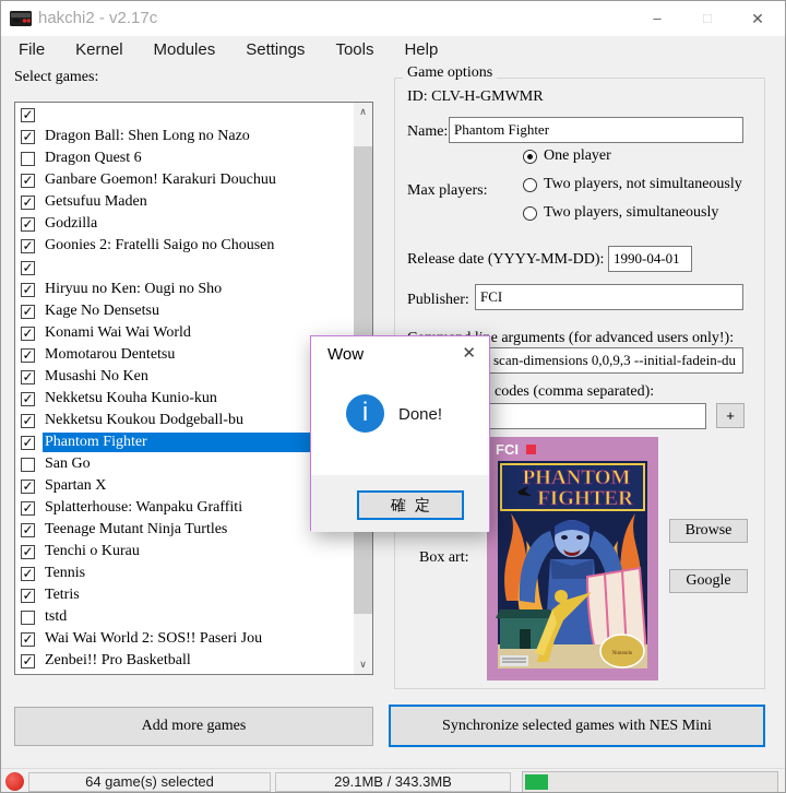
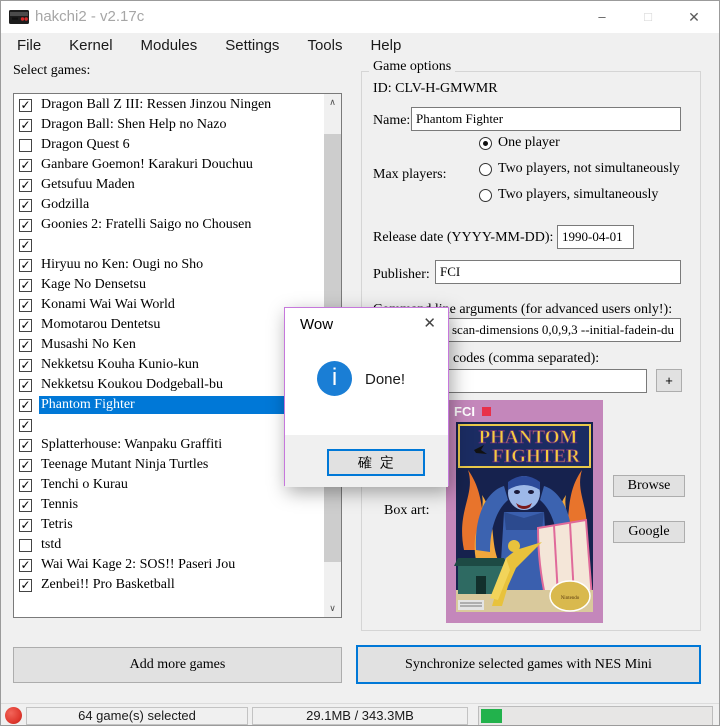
  hakchi2 - v2.17c
  –
  □
  ✕
  File
  Kernel
  Modules
  Settings
  Tools
  Help
  Select games:
  ✓
+ Dragon Ball Z III: Ressen Jinzou Ningen
  ✓
- Dragon Ball: Shen Long no Nazo
+ Dragon Ball: Shen Help no Nazo
  Dragon Quest 6
  ✓
  Ganbare Goemon! Karakuri Douchuu
  ✓
  Getsufuu Maden
  ✓
  Godzilla
  ✓
  Goonies 2: Fratelli Saigo no Chousen
  ✓
  ✓
  Hiryuu no Ken: Ougi no Sho
  ✓
  Kage No Densetsu
  ✓
  Konami Wai Wai World
  ✓
  Momotarou Dentetsu
  ✓
  Musashi No Ken
  ✓
  Nekketsu Kouha Kunio-kun
  ✓
  Nekketsu Koukou Dodgeball-bu
  ✓
  Phantom Fighter
- San Go
  ✓
- Spartan X
  ✓
  Splatterhouse: Wanpaku Graffiti
  ✓
  Teenage Mutant Ninja Turtles
  ✓
  Tenchi o Kurau
  ✓
  Tennis
  ✓
  Tetris
  tstd
  ✓
- Wai Wai World 2: SOS!! Paseri Jou
+ Wai Wai Kage 2: SOS!! Paseri Jou
  ✓
  Zenbei!! Pro Basketball
  ∧
  ∨
  Game options
  ID: CLV-H-GMWMR
  Name:
  Phantom Fighter
  Max players:
  One player
  Two players, not simultaneously
  Two players, simultaneously
  Release date (YYYY-MM-DD):
  1990-04-01
  Publisher:
  FCI
  e arguments (for advanced users only!):
  scan-dimensions 0,0,9,3 --initial-fadein-du
  codes (comma separated):
  +
  Box art:
  FCI
  PHANTOM
  FIGHTER
  Browse
  Google
  Add more games
  Synchronize selected games with NES Mini
  64 game(s) selected
  29.1MB / 343.3MB
  Wow
  ✕
  i
  Done!
  確定
